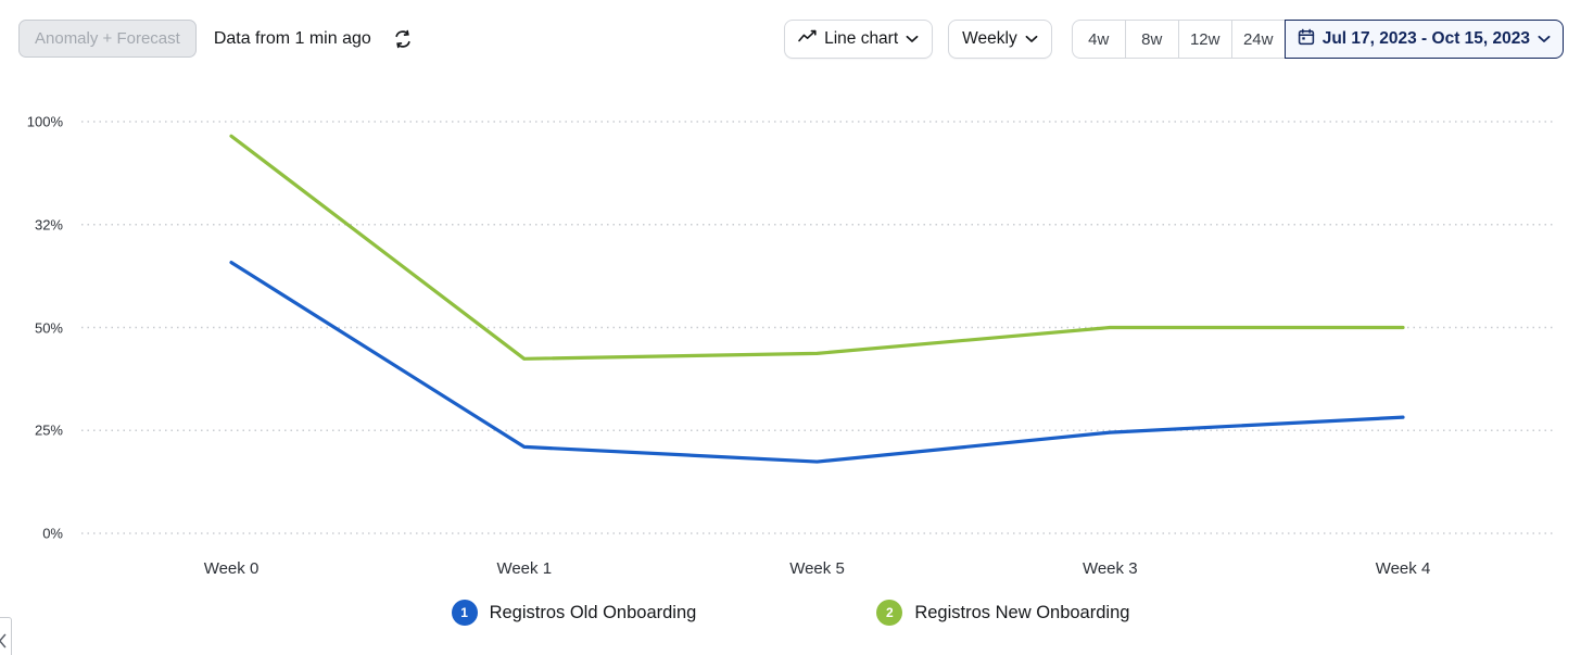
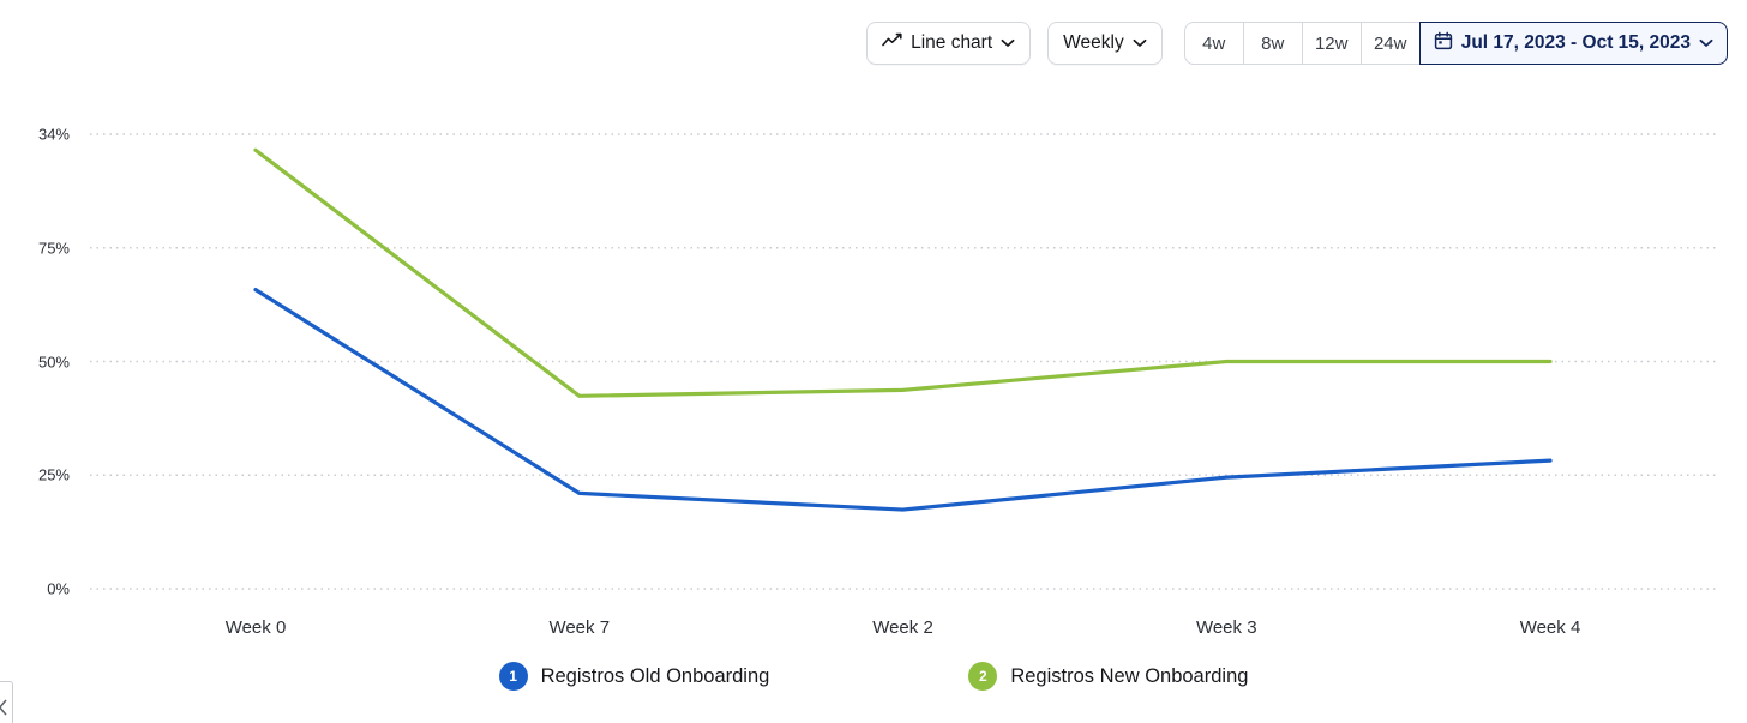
- Anomaly + Forecast
- Data from 1 min ago
  Line chart
  Weekly
  4w
  8w
  12w
  24w
  Jul 17, 2023 - Oct 15, 2023
  0%
  25%
  50%
- 32%
+ 75%
- 100%
+ 34%
  Week 0
- Week 1
+ Week 7
- Week 5
+ Week 2
  Week 3
  Week 4
  1
  Registros Old Onboarding
  2
  Registros New Onboarding
